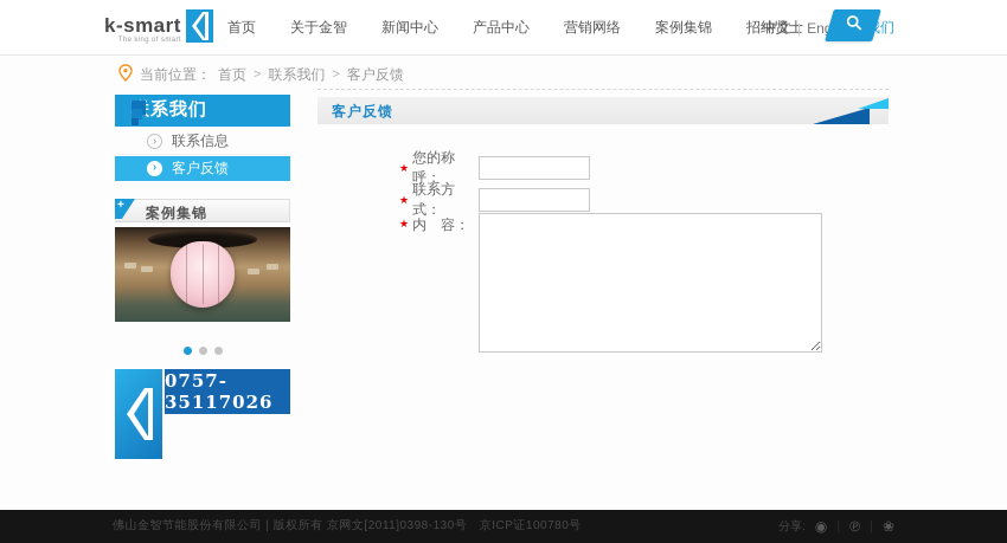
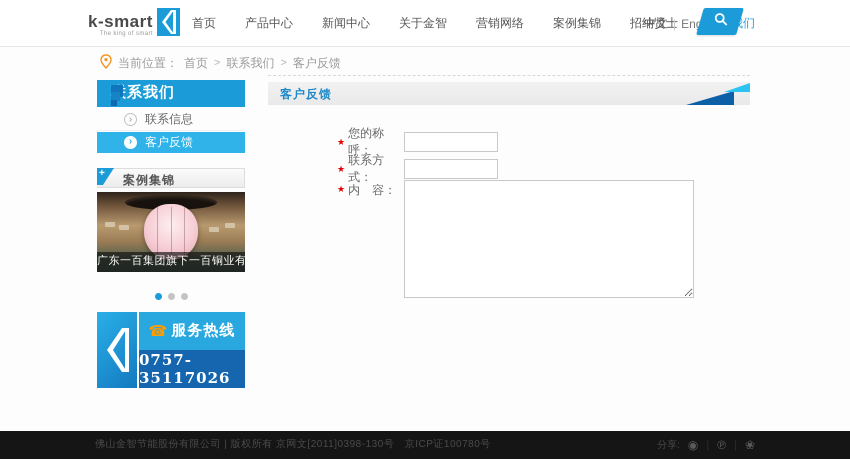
  k-smart
  首页
- 关于金智
+ 产品中心
  新闻中心
- 产品中心
+ 关于金智
  营销网络
  案例集锦
  招纳贤士
  中文
  |
  当前位置：
  首页
  >
  联系我们
  >
  客户反馈
  系我们
  ›
  联系信息
  ›
  客户反馈
  +
  案例集锦
+ 广东一百集团旗下一百铜业有
+ ☎
+ 服务热线
  0757-35117026
  客户反馈
  ★
  您的称呼：
  ★
  联系方式：
  ★
  内 容：
  佛山金智节能股份有限公司 | 版权所有 京网文[2011]0398-130号 京ICP证100780号
  分享:
  ◉
  ℗
  ❀
